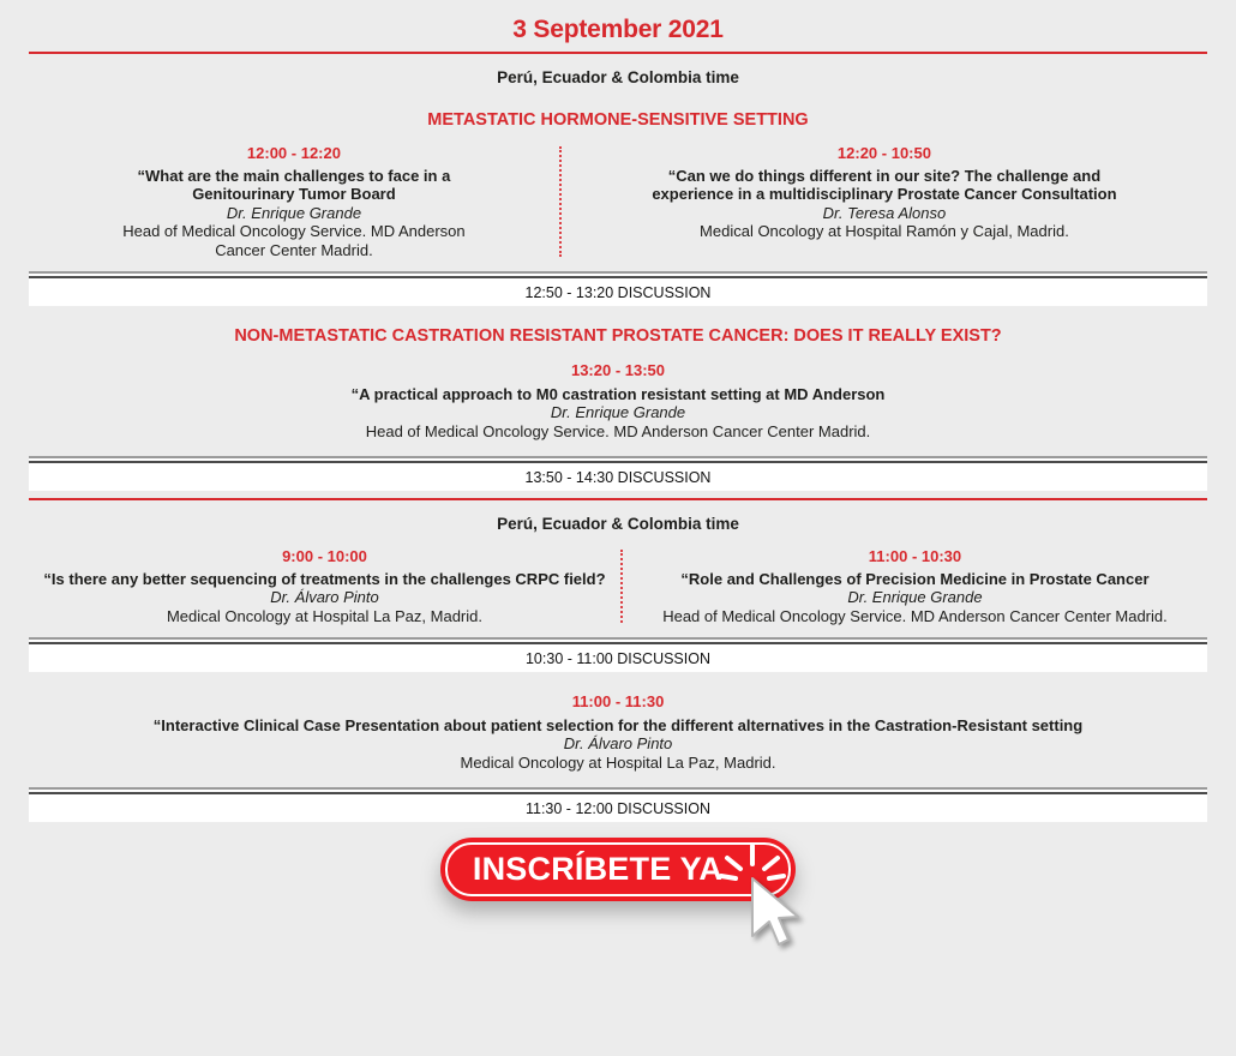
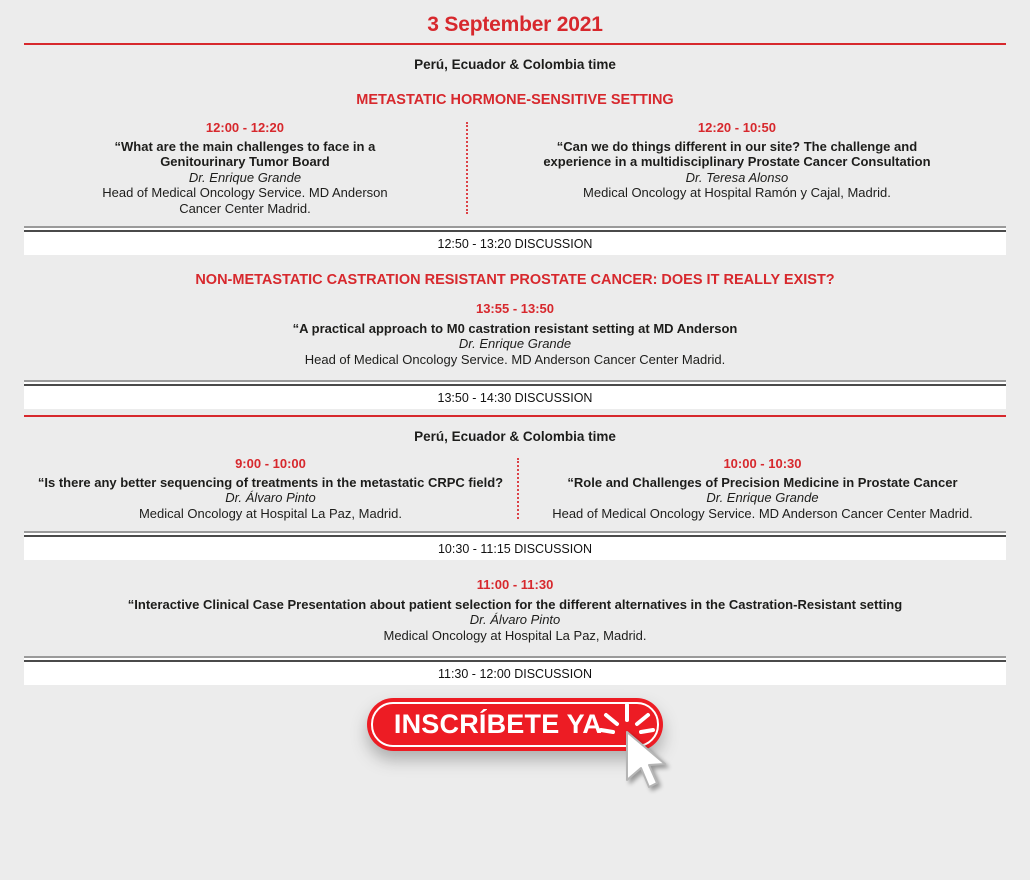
  3 September 2021
  Perú, Ecuador & Colombia time
  METASTATIC HORMONE-SENSITIVE SETTING
  12:00 - 12:20
  “What are the main challenges to face in a Genitourinary Tumor Board
  Dr. Enrique Grande
  Head of Medical Oncology Service. MD Anderson Cancer Center Madrid.
  12:20 - 10:50
  “Can we do things different in our site? The challenge and experience in a multidisciplinary Prostate Cancer Consultation
  Dr. Teresa Alonso
  Medical Oncology at Hospital Ramón y Cajal, Madrid.
  12:50 - 13:20 DISCUSSION
  NON-METASTATIC CASTRATION RESISTANT PROSTATE CANCER: DOES IT REALLY EXIST?
- 13:20 - 13:50
+ 13:55 - 13:50
  “A practical approach to M0 castration resistant setting at MD Anderson
  Dr. Enrique Grande
  Head of Medical Oncology Service. MD Anderson Cancer Center Madrid.
  13:50 - 14:30 DISCUSSION
  Perú, Ecuador & Colombia time
  9:00 - 10:00
- “Is there any better sequencing of treatments in the challenges CRPC field?
+ “Is there any better sequencing of treatments in the metastatic CRPC field?
  Dr. Álvaro Pinto
  Medical Oncology at Hospital La Paz, Madrid.
- 11:00 - 10:30
+ 10:00 - 10:30
  “Role and Challenges of Precision Medicine in Prostate Cancer
  Dr. Enrique Grande
  Head of Medical Oncology Service. MD Anderson Cancer Center Madrid.
- 10:30 - 11:00 DISCUSSION
+ 10:30 - 11:15 DISCUSSION
  11:00 - 11:30
  “Interactive Clinical Case Presentation about patient selection for the different alternatives in the Castration-Resistant setting
  Dr. Álvaro Pinto
  Medical Oncology at Hospital La Paz, Madrid.
  11:30 - 12:00 DISCUSSION
  INSCRÍBETE YA
